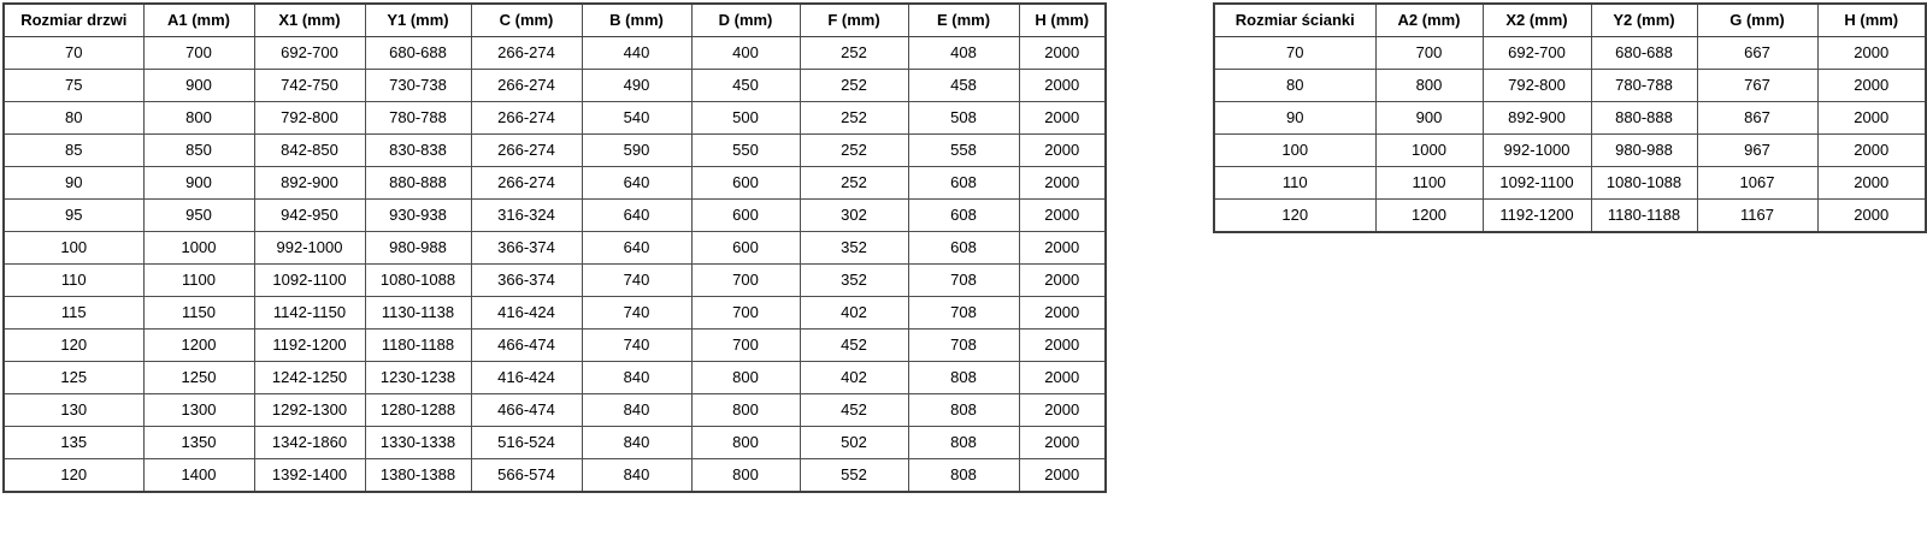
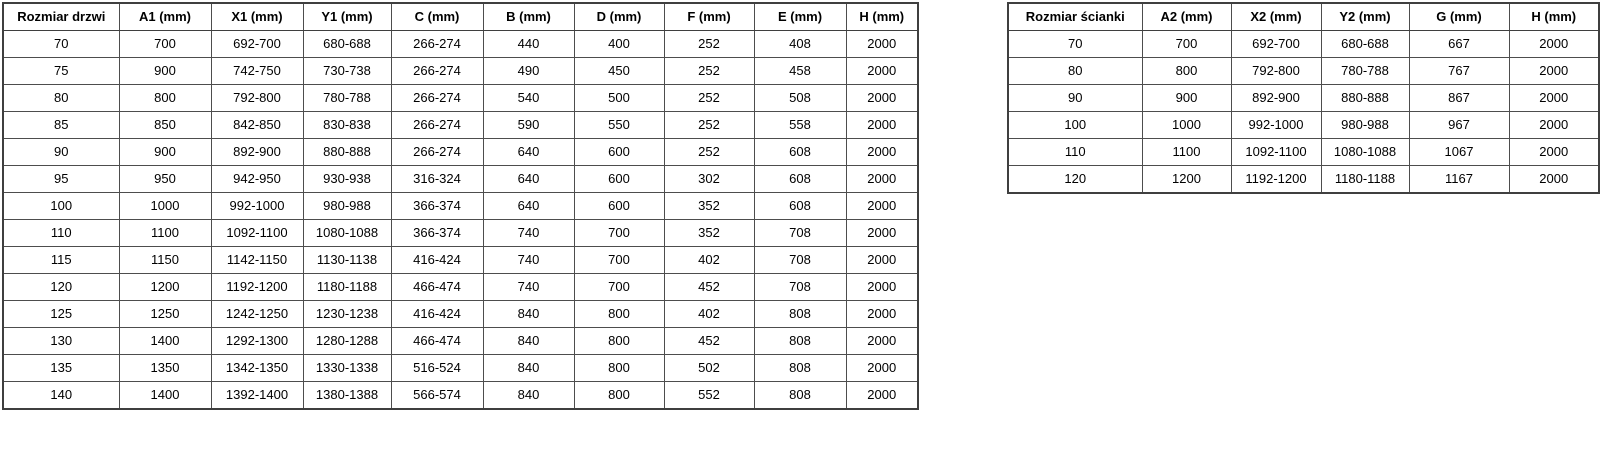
  Rozmiar drzwi	A1 (mm)	X1 (mm)	Y1 (mm)	C (mm)	B (mm)	D (mm)	F (mm)	E (mm)	H (mm)
  70	700	692-700	680-688	266-274	440	400	252	408	2000
  75	900	742-750	730-738	266-274	490	450	252	458	2000
  80	800	792-800	780-788	266-274	540	500	252	508	2000
  85	850	842-850	830-838	266-274	590	550	252	558	2000
  90	900	892-900	880-888	266-274	640	600	252	608	2000
  95	950	942-950	930-938	316-324	640	600	302	608	2000
  100	1000	992-1000	980-988	366-374	640	600	352	608	2000
  110	1100	1092-1100	1080-1088	366-374	740	700	352	708	2000
  115	1150	1142-1150	1130-1138	416-424	740	700	402	708	2000
  120	1200	1192-1200	1180-1188	466-474	740	700	452	708	2000
  125	1250	1242-1250	1230-1238	416-424	840	800	402	808	2000
- 130	1300	1292-1300	1280-1288	466-474	840	800	452	808	2000
+ 130	1400	1292-1300	1280-1288	466-474	840	800	452	808	2000
- 135	1350	1342-1860	1330-1338	516-524	840	800	502	808	2000
+ 135	1350	1342-1350	1330-1338	516-524	840	800	502	808	2000
- 120	1400	1392-1400	1380-1388	566-574	840	800	552	808	2000
+ 140	1400	1392-1400	1380-1388	566-574	840	800	552	808	2000
  Rozmiar ścianki	A2 (mm)	X2 (mm)	Y2 (mm)	G (mm)	H (mm)
  70	700	692-700	680-688	667	2000
  80	800	792-800	780-788	767	2000
  90	900	892-900	880-888	867	2000
  100	1000	992-1000	980-988	967	2000
  110	1100	1092-1100	1080-1088	1067	2000
  120	1200	1192-1200	1180-1188	1167	2000
